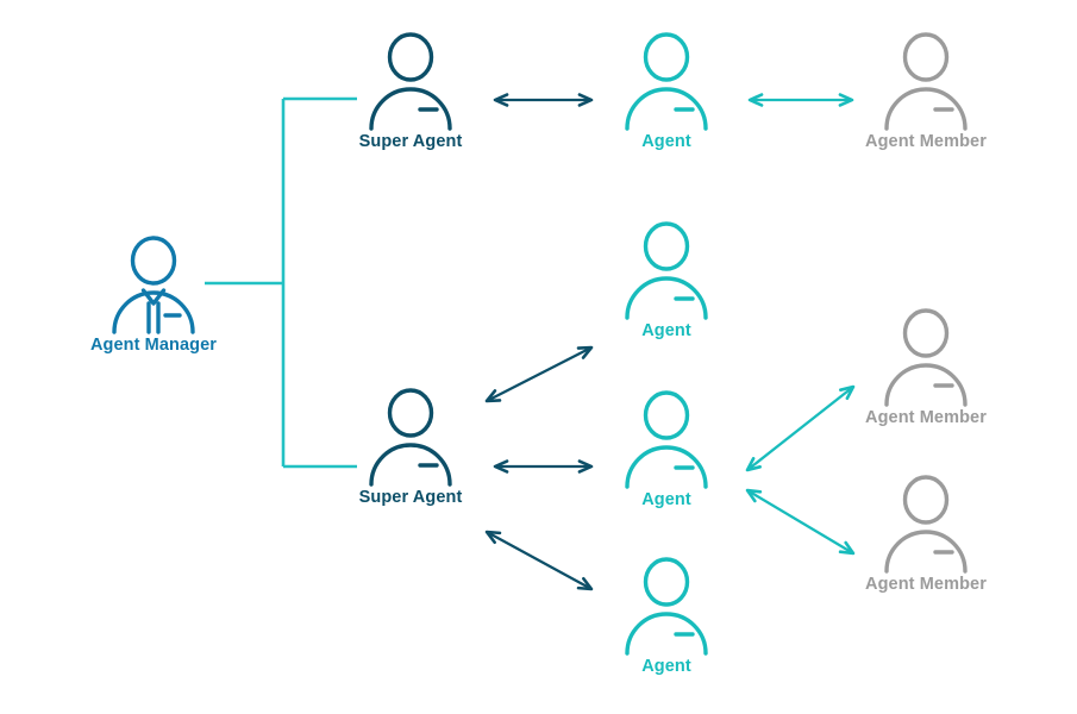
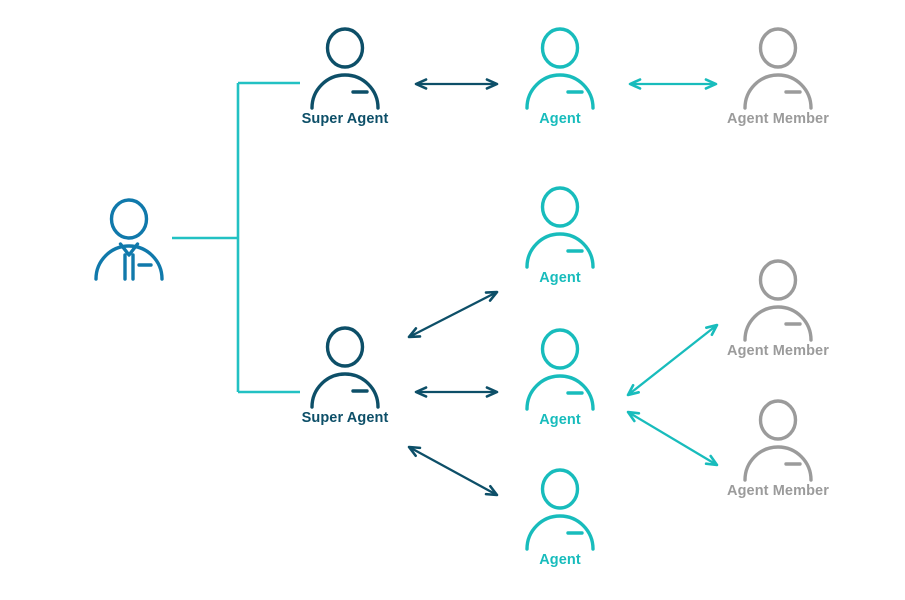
- Agent Manager
  Super Agent
  Agent
  Agent Member
  Agent
  Super Agent
  Agent
  Agent Member
  Agent Member
  Agent
